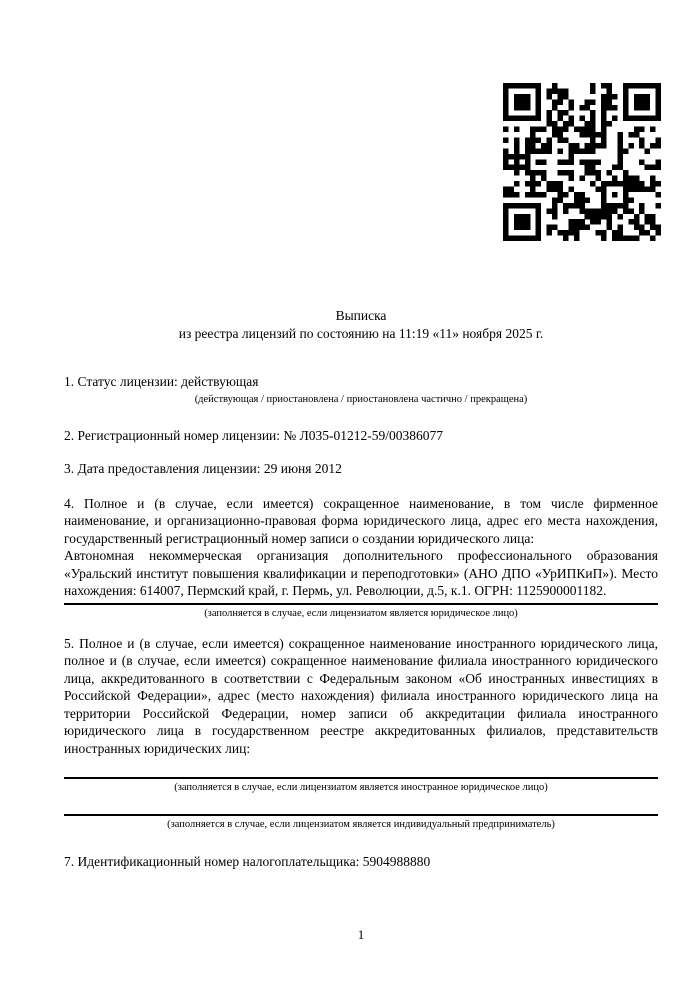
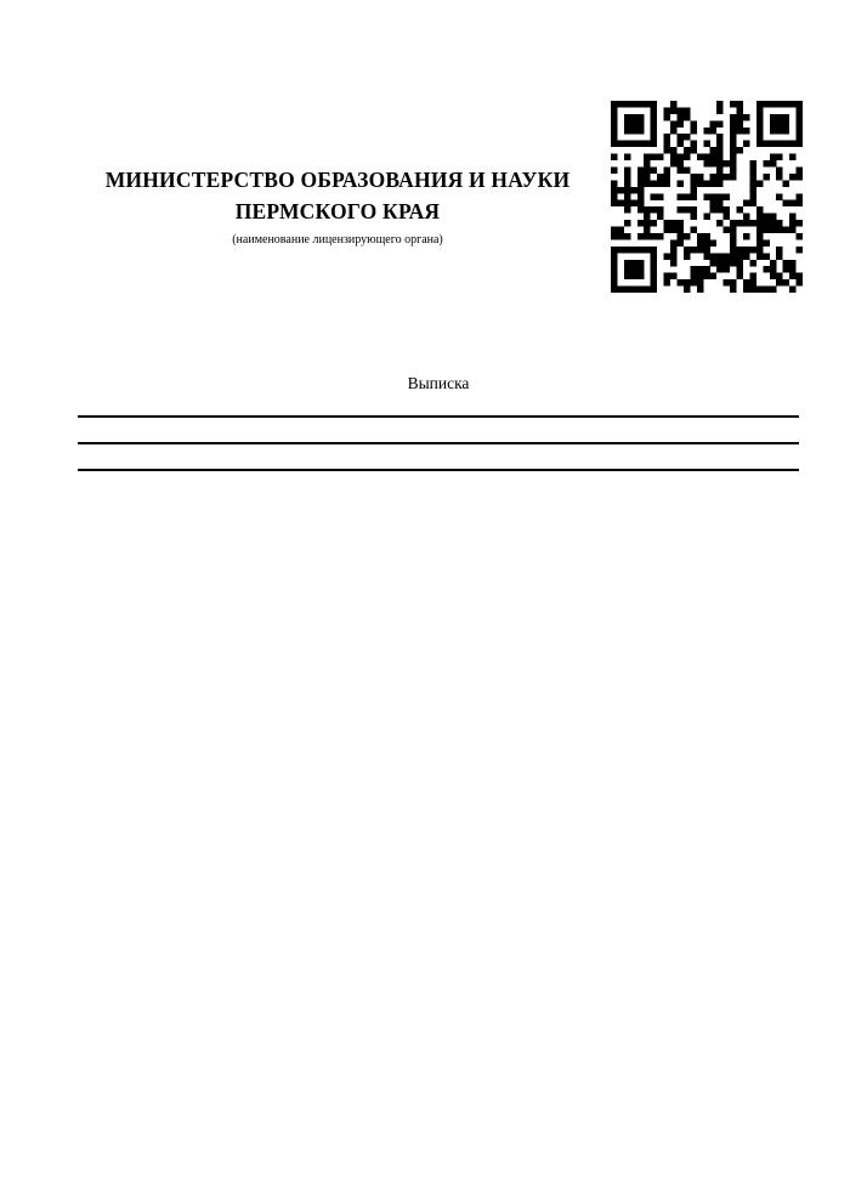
+ МИНИСТЕРСТВО ОБРАЗОВАНИЯ И НАУКИ
+ ПЕРМСКОГО КРАЯ
+ (наименование лицензирующего органа)
  Выписка
- из реестра лицензий по состоянию на 11:19 «11» ноября 2025 г.
- 1. Статус лицензии: действующая
- (действующая / приостановлена / приостановлена частично / прекращена)
- 2. Регистрационный номер лицензии: № Л035-01212-59/00386077
- 3. Дата предоставления лицензии: 29 июня 2012
- 4. Полное и (в случае, если имеется) сокращенное наименование, в том числе фирменное наименование, и организационно-правовая форма юридического лица, адрес его места нахождения, государственный регистрационный номер записи о создании юридического лица:
- Автономная некоммерческая организация дополнительного профессионального образования «Уральский институт повышения квалификации и переподготовки» (АНО ДПО «УрИПКиП»). Место нахождения: 614007, Пермский край, г. Пермь, ул. Революции, д.5, к.1. ОГРН: 1125900001182.
- (заполняется в случае, если лицензиатом является юридическое лицо)
- 5. Полное и (в случае, если имеется) сокращенное наименование иностранного юридического лица, полное и (в случае, если имеется) сокращенное наименование филиала иностранного юридического лица, аккредитованного в соответствии с Федеральным законом «Об иностранных инвестициях в Российской Федерации», адрес (место нахождения) филиала иностранного юридического лица на территории Российской Федерации, номер записи об аккредитации филиала иностранного юридического лица в государственном реестре аккредитованных филиалов, представительств иностранных юридических лиц:
- (заполняется в случае, если лицензиатом является иностранное юридическое лицо)
- (заполняется в случае, если лицензиатом является индивидуальный предприниматель)
- 7. Идентификационный номер налогоплательщика: 5904988880
- 1
